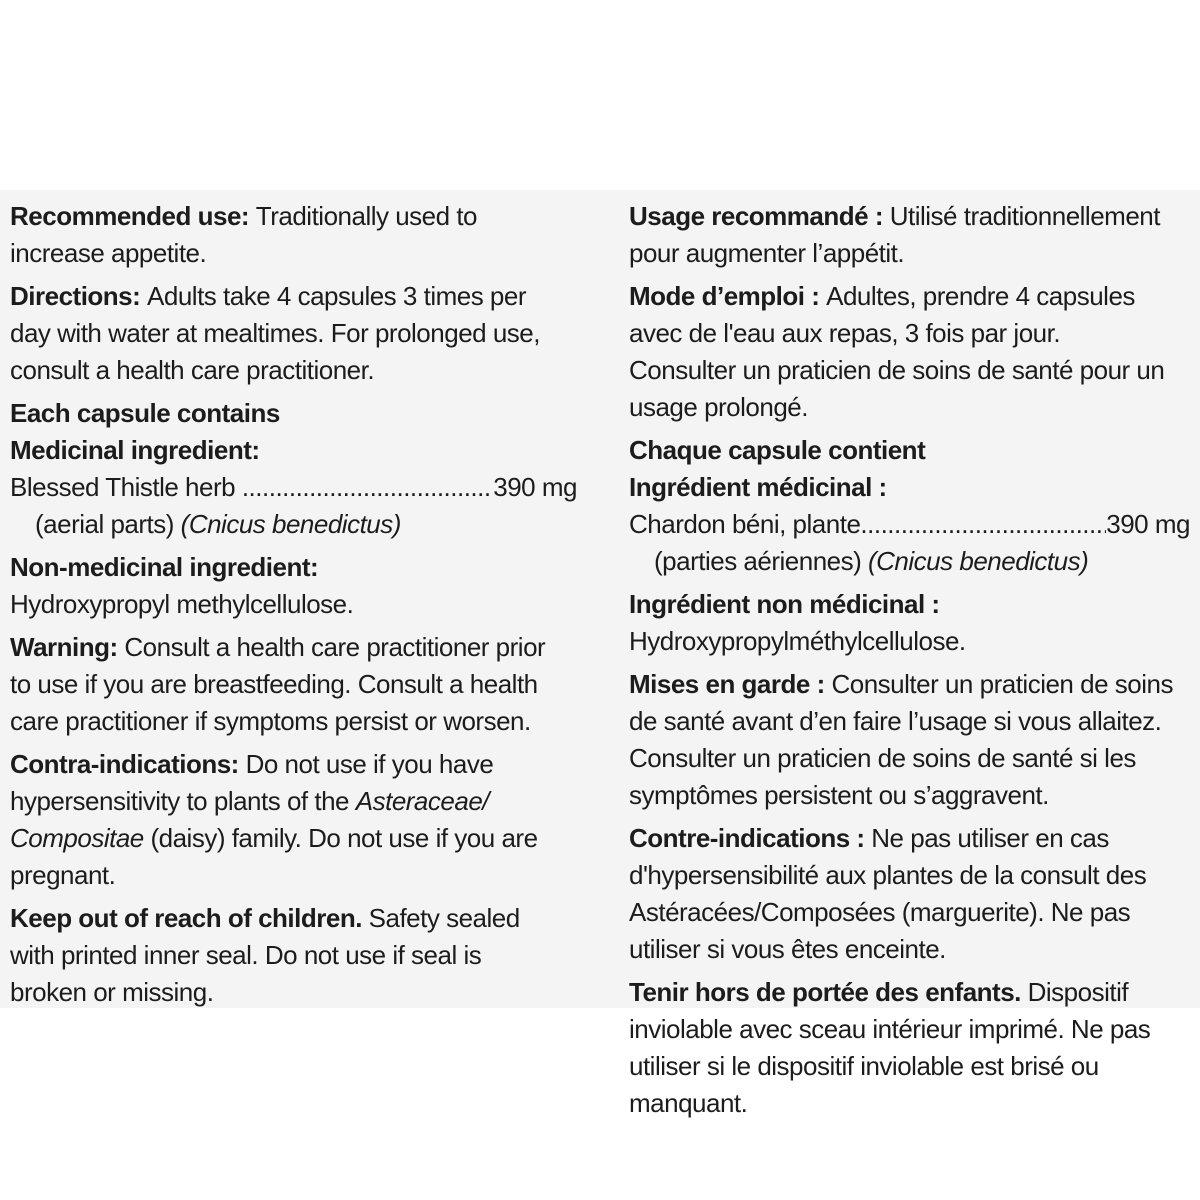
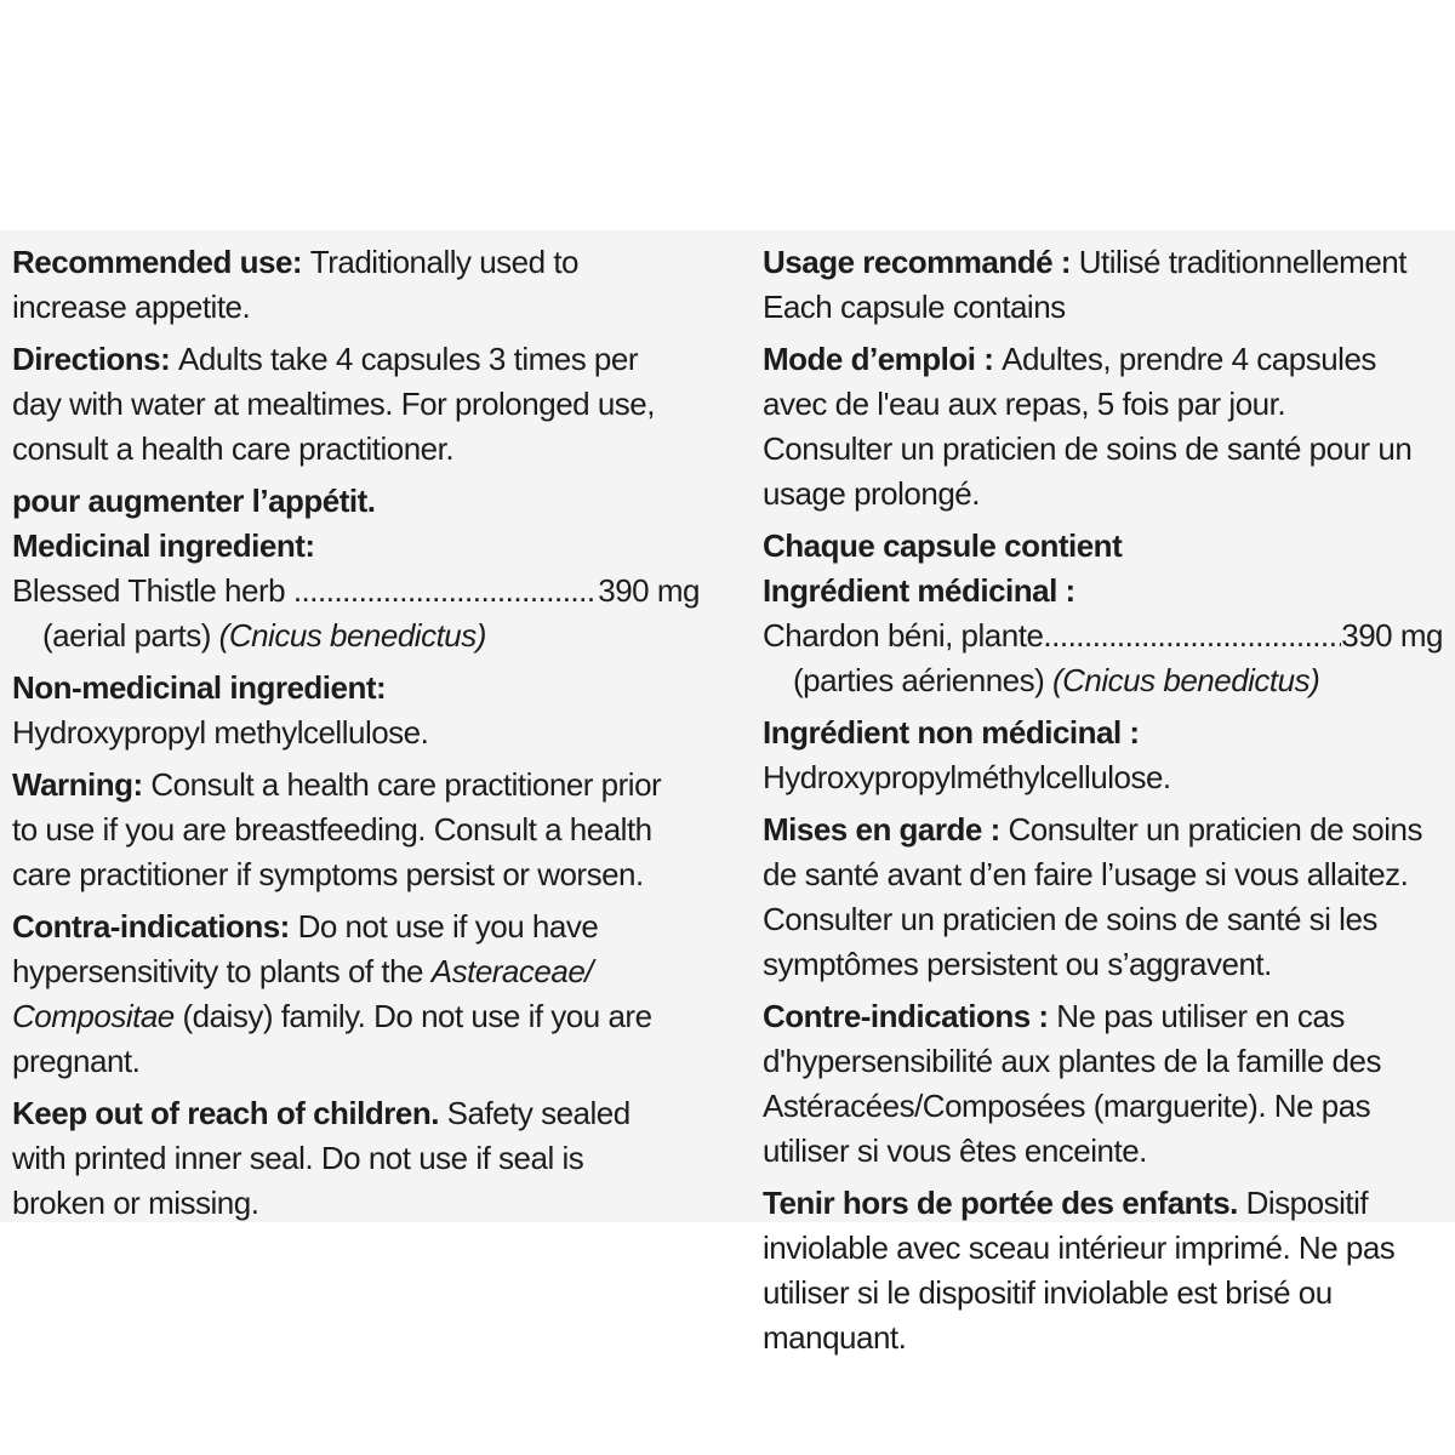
  Recommended use: Traditionally used to
  increase appetite.
  Directions: Adults take 4 capsules 3 times per
  day with water at mealtimes. For prolonged use,
  consult a health care practitioner.
- Each capsule contains
+ pour augmenter l’appétit.
  Medicinal ingredient:
  Blessed Thistle herb
  390 mg
  (aerial parts) (Cnicus benedictus)
  Non-medicinal ingredient:
  Hydroxypropyl methylcellulose.
  Warning: Consult a health care practitioner prior
  to use if you are breastfeeding. Consult a health
  care practitioner if symptoms persist or worsen.
  Contra-indications: Do not use if you have
  hypersensitivity to plants of the Asteraceae/
  Compositae (daisy) family. Do not use if you are
  pregnant.
  Keep out of reach of children. Safety sealed
  with printed inner seal. Do not use if seal is
  broken or missing.
  Usage recommandé : Utilisé traditionnellement
- pour augmenter l’appétit.
+ Each capsule contains
  Mode d’emploi : Adultes, prendre 4 capsules
- avec de l'eau aux repas, 3 fois par jour.
+ avec de l'eau aux repas, 5 fois par jour.
  Consulter un praticien de soins de santé pour un
  usage prolongé.
  Chaque capsule contient
  Ingrédient médicinal :
  Chardon béni, plante
  390 mg
  (parties aériennes) (Cnicus benedictus)
  Ingrédient non médicinal :
  Hydroxypropylméthylcellulose.
  Mises en garde : Consulter un praticien de soins
  de santé avant d’en faire l’usage si vous allaitez.
  Consulter un praticien de soins de santé si les
  symptômes persistent ou s’aggravent.
  Contre-indications : Ne pas utiliser en cas
- d'hypersensibilité aux plantes de la consult des
+ d'hypersensibilité aux plantes de la famille des
  Astéracées/Composées (marguerite). Ne pas
  utiliser si vous êtes enceinte.
  Tenir hors de portée des enfants. Dispositif
  inviolable avec sceau intérieur imprimé. Ne pas
  utiliser si le dispositif inviolable est brisé ou
  manquant.
